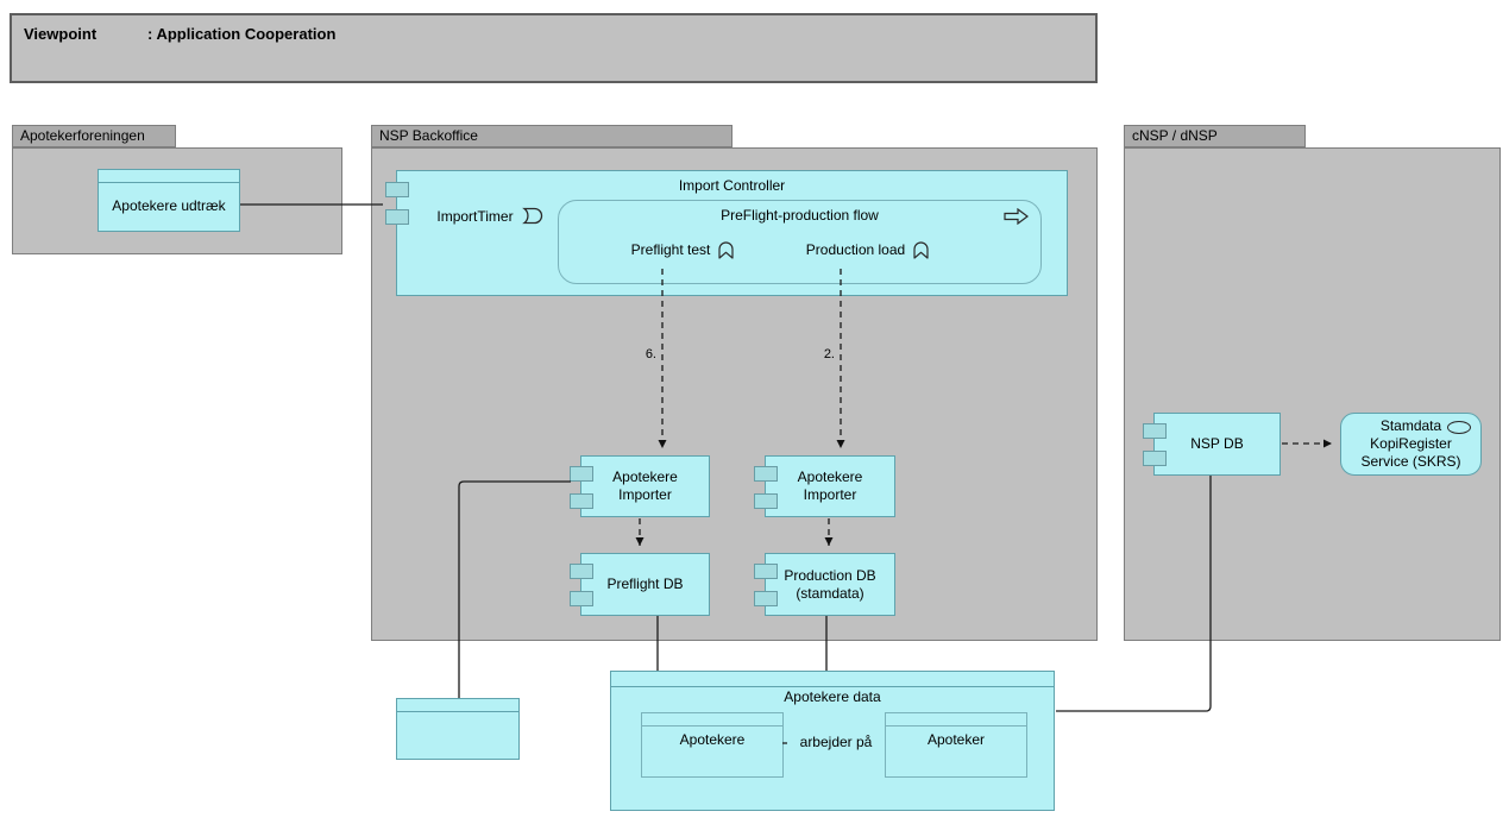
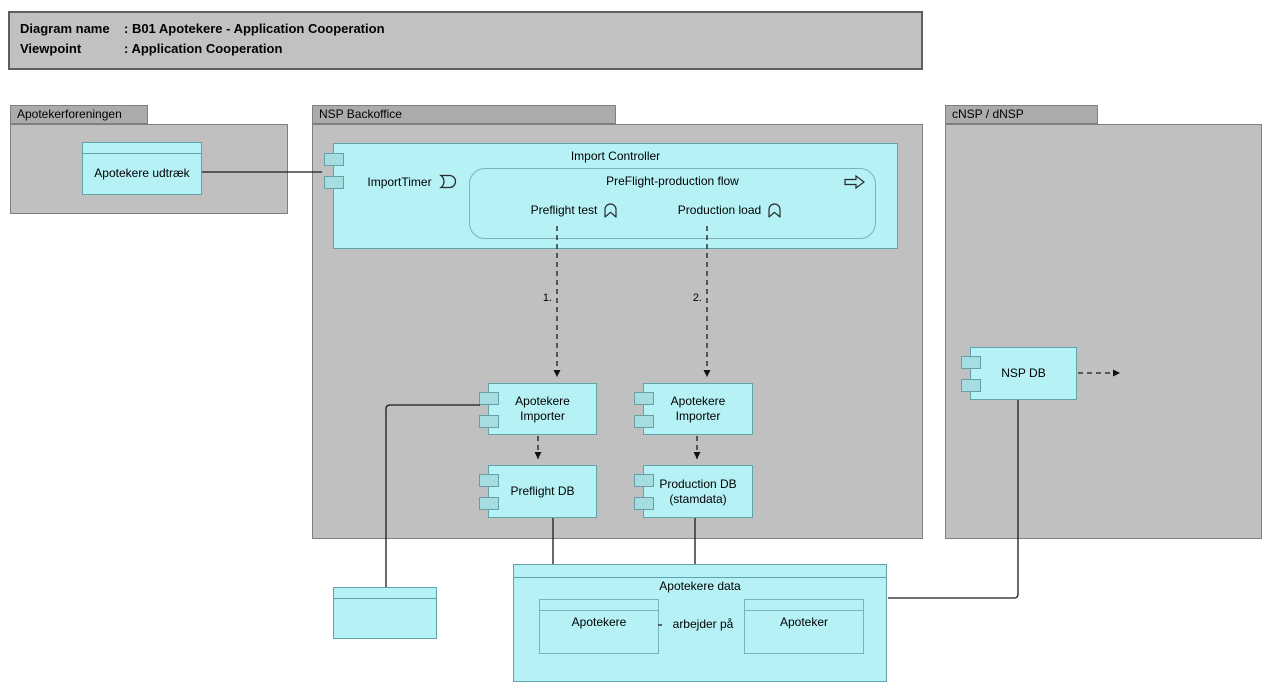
+ Diagram name : B01 Apotekere - Application Cooperation
  Viewpoint : Application Cooperation
  Apotekerforeningen
  NSP Backoffice
  cNSP / dNSP
  Apotekere udtræk
  Import Controller
  ImportTimer
  PreFlight-production flow
  Preflight test
  Production load
  Apotekere
  Importer
  Apotekere
  Importer
  Preflight DB
  Production DB
  (stamdata)
  NSP DB
- Stamdata
- KopiRegister
- Service (SKRS)
  Apotekere data
  Apotekere
  Apoteker
- 6.
+ 1.
  2.
  arbejder på
